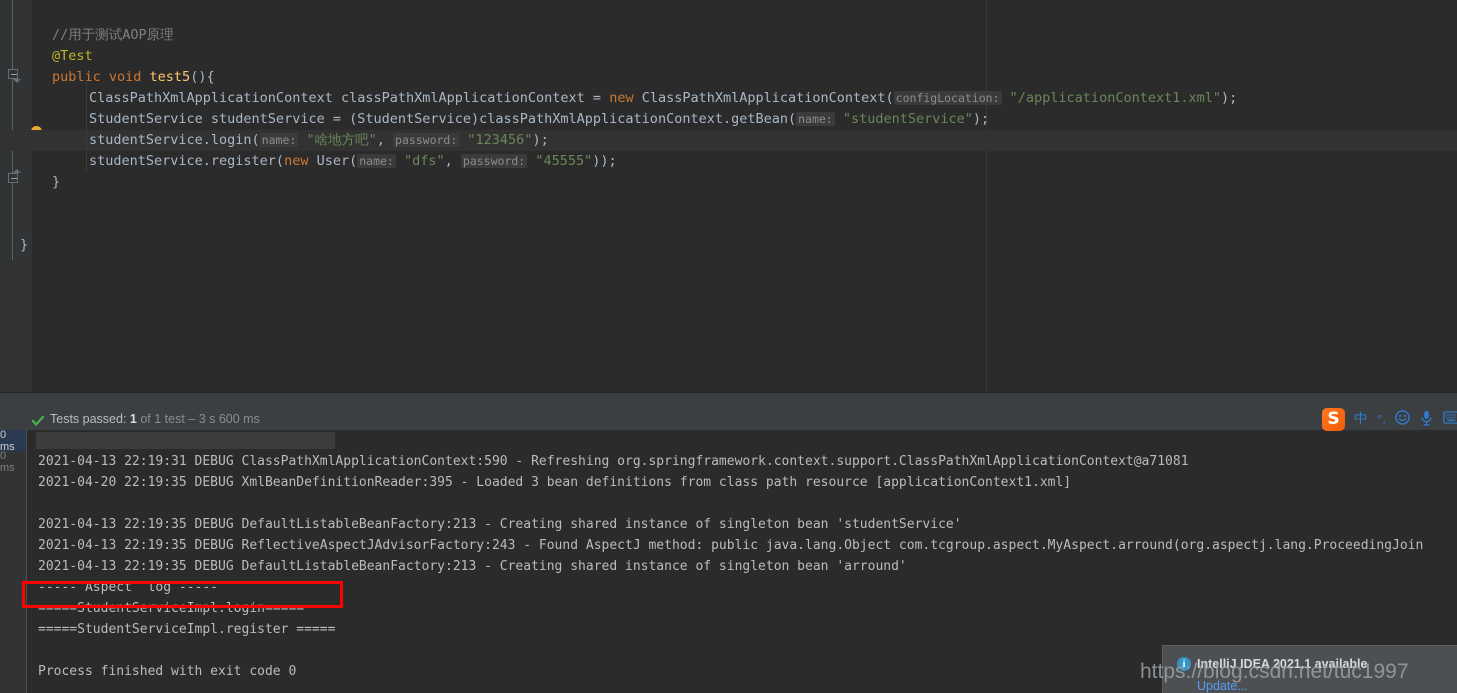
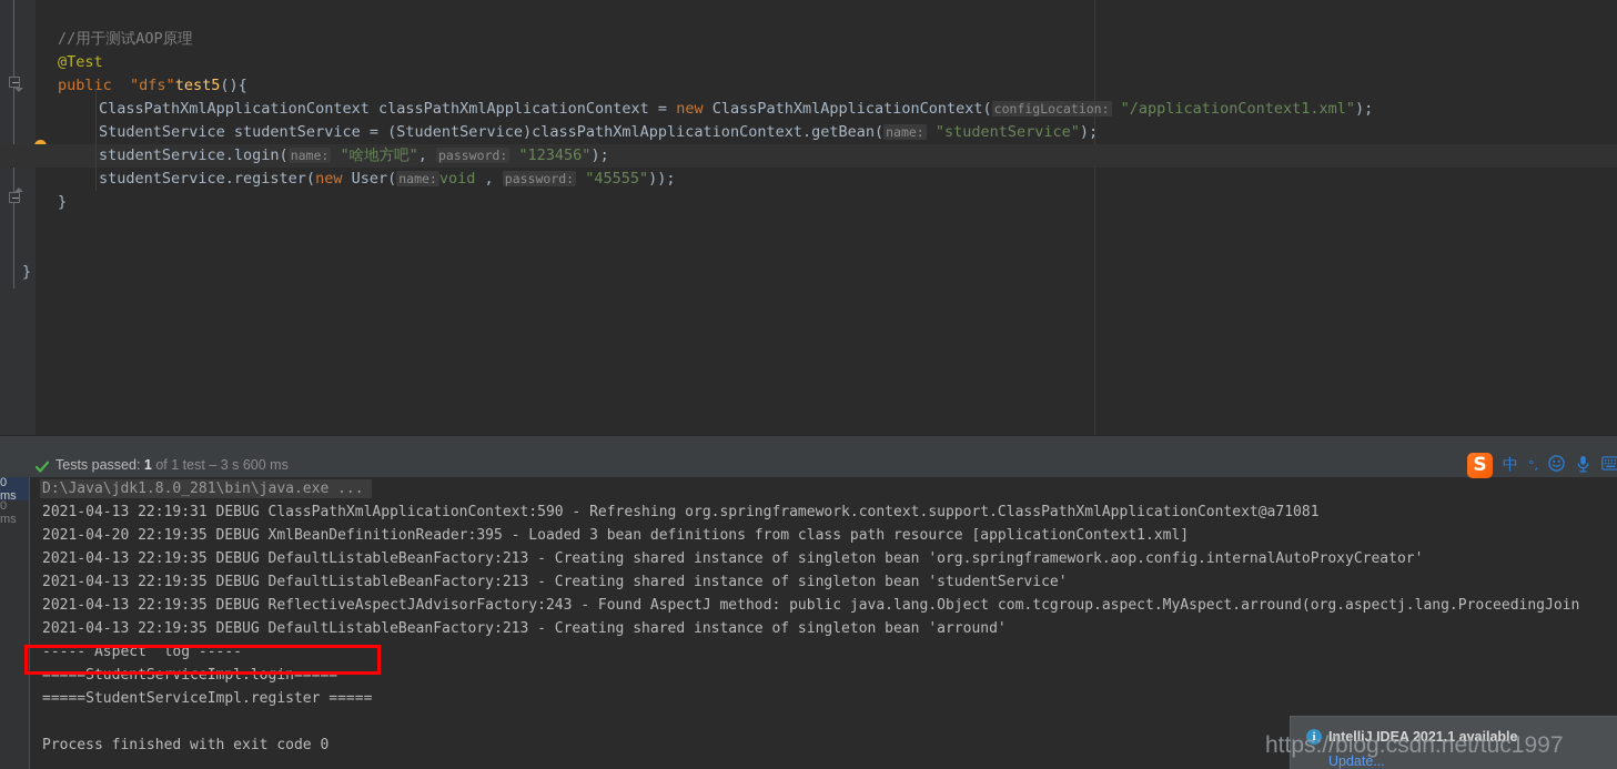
  //用于测试AOP原理
  @Test
- public void test5(){
+ public "dfs"test5(){
  ClassPathXmlApplicationContext classPathXmlApplicationContext = new ClassPathXmlApplicationContext( configLocation: "/applicationContext1.xml");
  StudentService studentService = (StudentService)classPathXmlApplicationContext.getBean( name: "studentService");
  studentService.login( name: "啥地方吧", password: "123456");
- studentService.register(new User( name: "dfs", password: "45555"));
+ studentService.register(new User( name: void , password: "45555"));
  }
  }
  Tests passed: 1 of 1 test – 3 s 600 ms
  0 ms
  0 ms
+ D:\Java\jdk1.8.0_281\bin\java.exe ...
  2021-04-13 22:19:31 DEBUG ClassPathXmlApplicationContext:590 - Refreshing org.springframework.context.support.ClassPathXmlApplicationContext@a71081
  2021-04-20 22:19:35 DEBUG XmlBeanDefinitionReader:395 - Loaded 3 bean definitions from class path resource [applicationContext1.xml]
+ 2021-04-13 22:19:35 DEBUG DefaultListableBeanFactory:213 - Creating shared instance of singleton bean 'org.springframework.aop.config.internalAutoProxyCreator'
  2021-04-13 22:19:35 DEBUG DefaultListableBeanFactory:213 - Creating shared instance of singleton bean 'studentService'
  2021-04-13 22:19:35 DEBUG ReflectiveAspectJAdvisorFactory:243 - Found AspectJ method: public java.lang.Object com.tcgroup.aspect.MyAspect.arround(org.aspectj.lang.ProceedingJoin
  2021-04-13 22:19:35 DEBUG DefaultListableBeanFactory:213 - Creating shared instance of singleton bean 'arround'
  ----- Aspect log -----
  =====StudentServiceImpl.login=====
  =====StudentServiceImpl.register =====
  Process finished with exit code 0
  S
  中
  °,
  i
  IntelliJ IDEA 2021.1 available
  Update...
  https://blog.csdn.net/tuc1997
